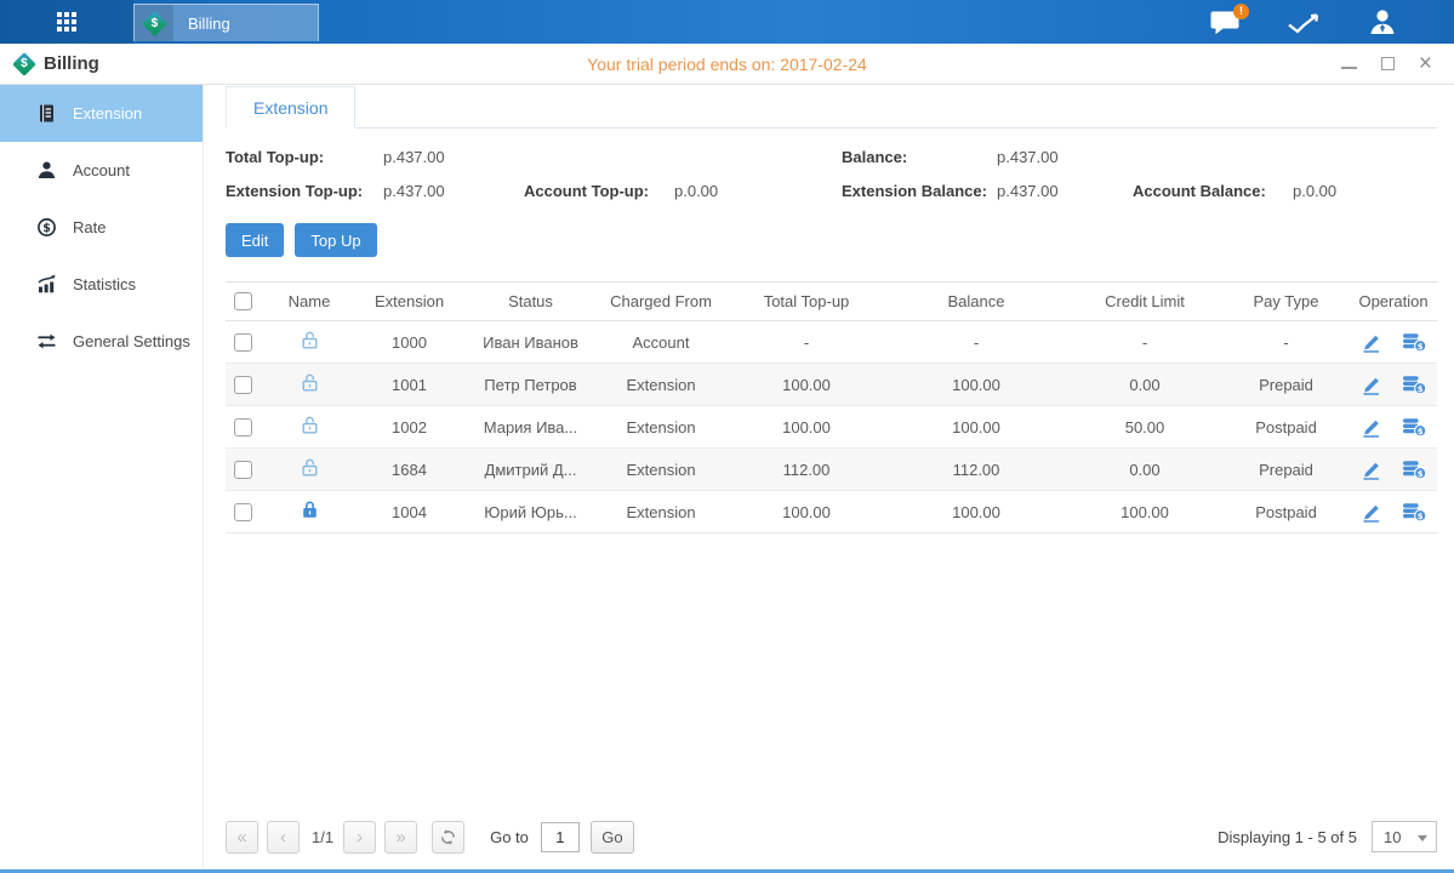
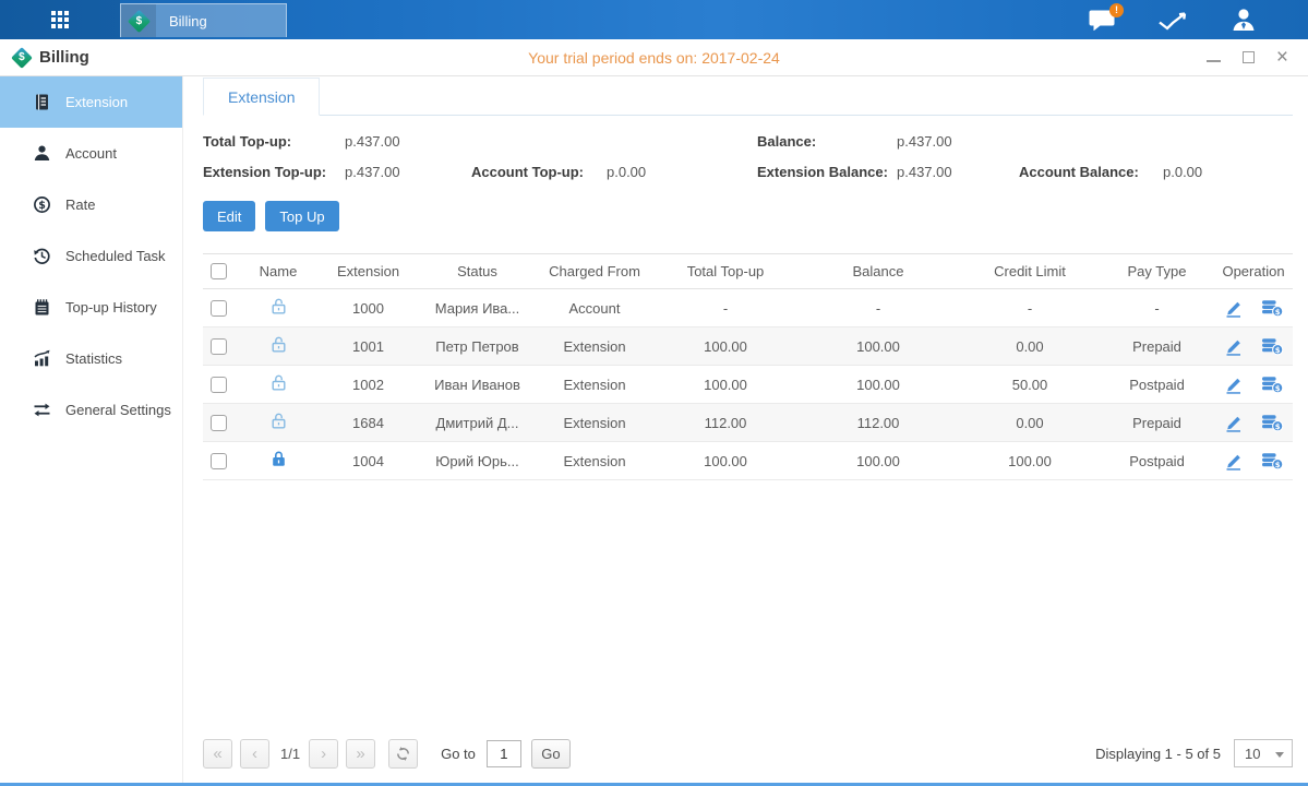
  Billing
  !
  Billing
  Your trial period ends on: 2017-02-24
  ×
  Extension
  Account
  $
  Rate
+ Scheduled Task
+ Top-up History
  Statistics
  General Settings
  Extension
  Total Top-up:
  p.437.00
  Extension Top-up:
  p.437.00
  Account Top-up:
  p.0.00
  Balance:
  p.437.00
  Extension Balance:
  p.437.00
  Account Balance:
  p.0.00
  Edit
  Top Up
  Name
  Extension
  Status
  Charged From
  Total Top-up
  Balance
  Credit Limit
  Pay Type
  Operation
  1000
- Иван Иванов
+ Мария Ива...
  Account
  -
  -
  -
  -
  $
  1001
  Петр Петров
  Extension
  100.00
  100.00
  0.00
  Prepaid
  $
  1002
- Мария Ива...
+ Иван Иванов
  Extension
  100.00
  100.00
  50.00
  Postpaid
  $
  1684
  Дмитрий Д...
  Extension
  112.00
  112.00
  0.00
  Prepaid
  $
  1004
  Юрий Юрь...
  Extension
  100.00
  100.00
  100.00
  Postpaid
  $
  «
  ‹
  1/1
  ›
  »
  Go to
  1
  Go
  Displaying 1 - 5 of 5
  10
